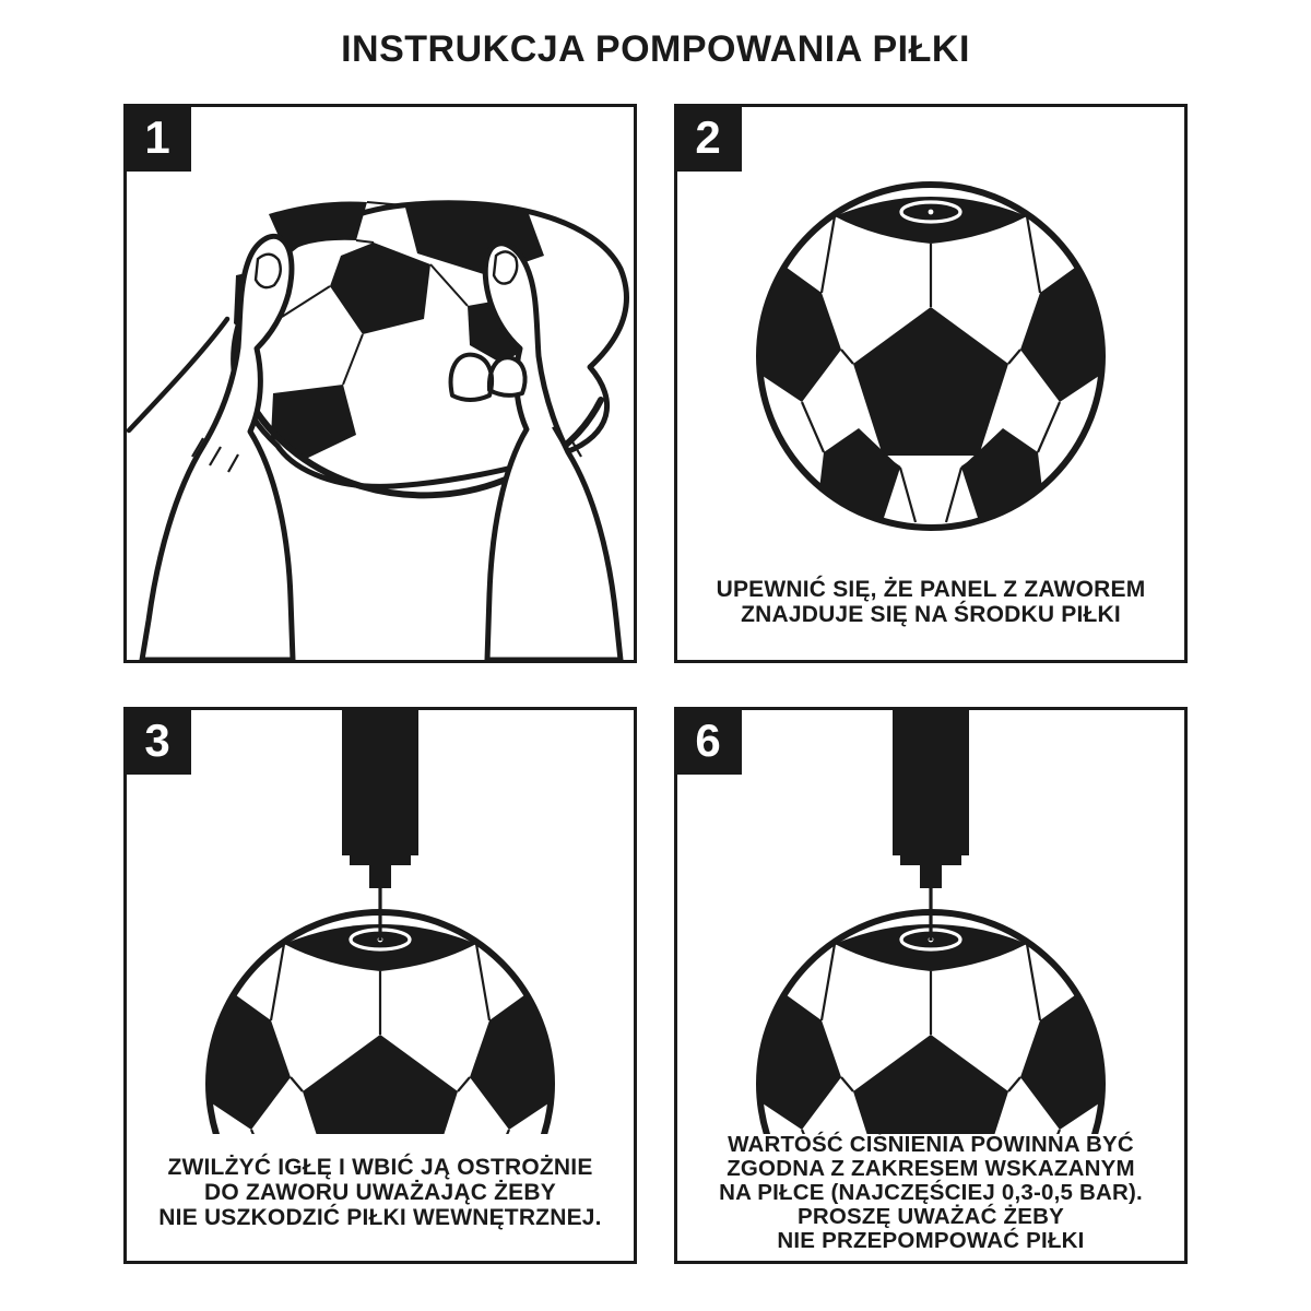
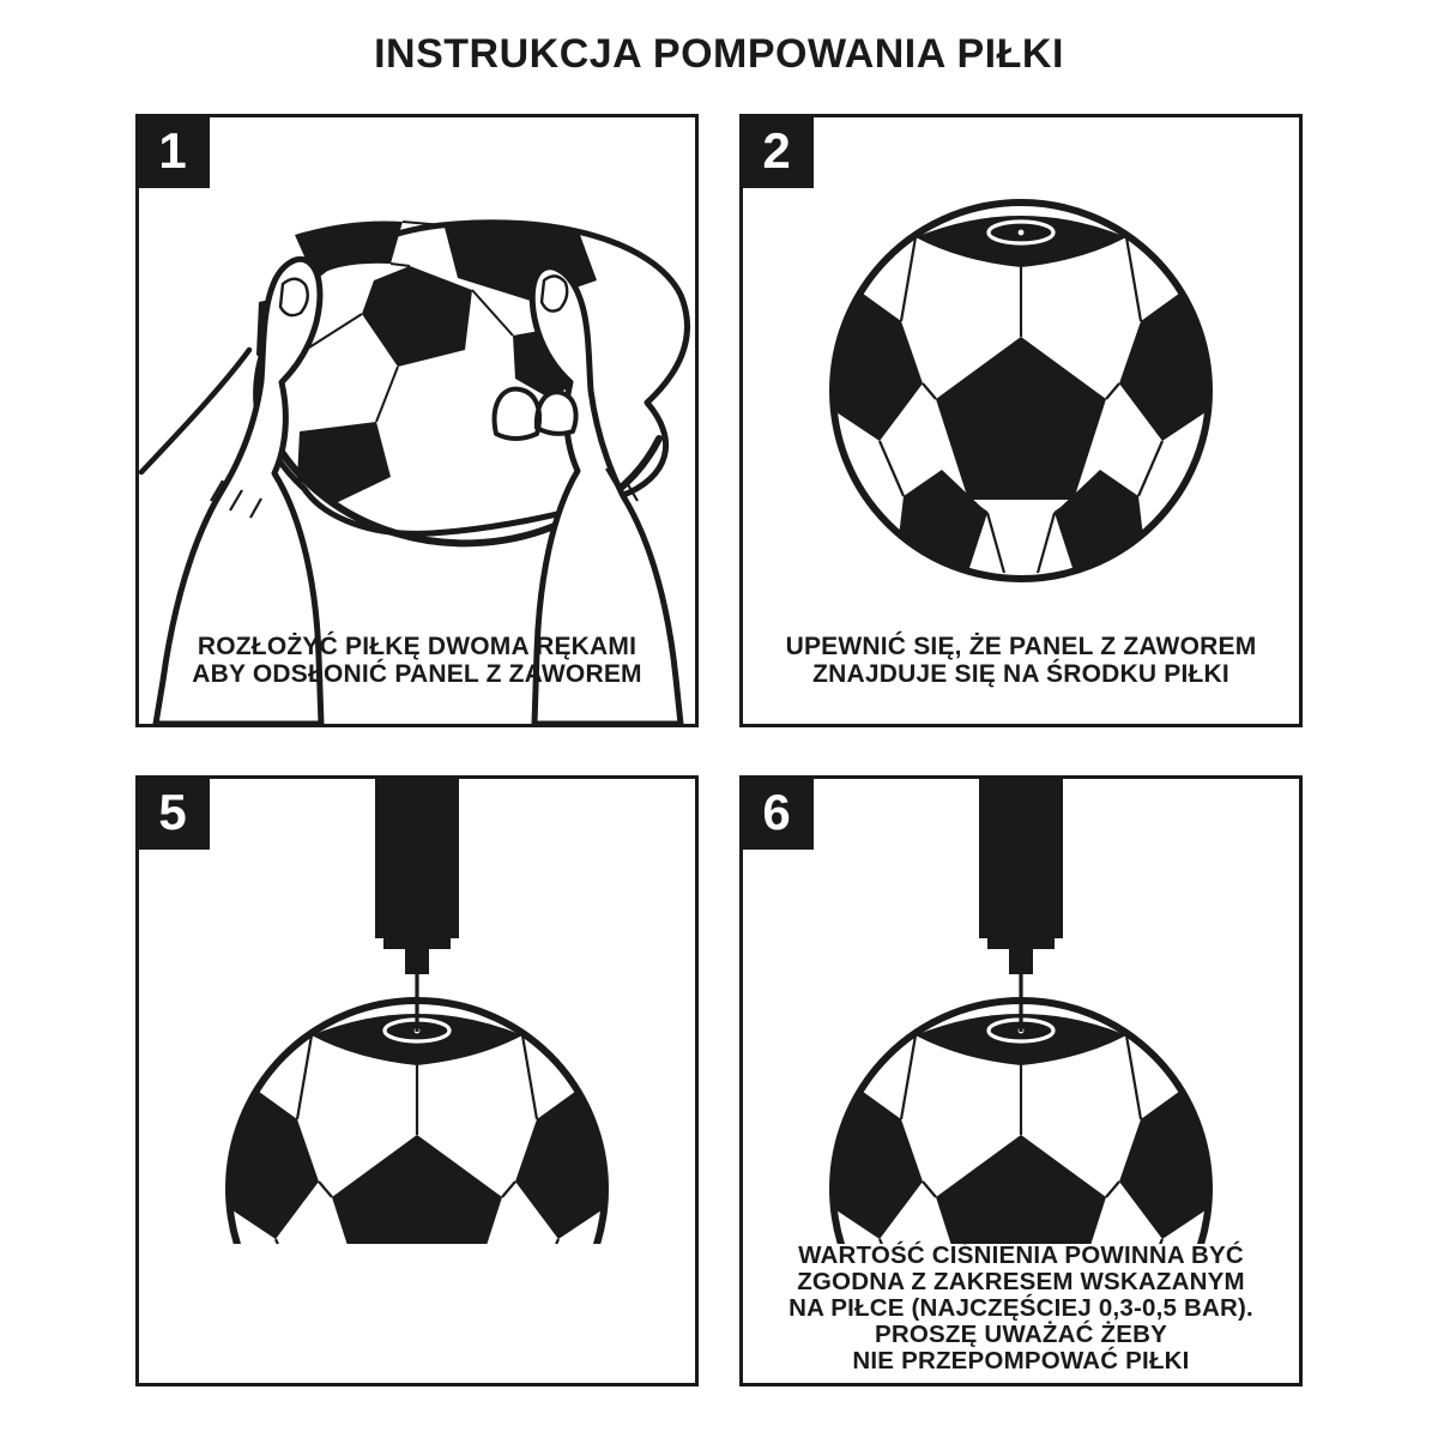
  INSTRUKCJA POMPOWANIA PIŁKI
  1
+ ROZŁOŻYĆ PIŁKĘ DWOMA RĘKAMI
+ ABY ODSŁONIĆ PANEL Z ZAWOREM
  2
  UPEWNIĆ SIĘ, ŻE PANEL Z ZAWOREM
  ZNAJDUJE SIĘ NA ŚRODKU PIŁKI
- 3
+ 5
- ZWILŻYĆ IGŁĘ I WBIĆ JĄ OSTROŻNIE
- DO ZAWORU UWAŻAJĄC ŻEBY
- NIE USZKODZIĆ PIŁKI WEWNĘTRZNEJ.
  6
  WARTOŚĆ CIŚNIENIA POWINNA BYĆ
  ZGODNA Z ZAKRESEM WSKAZANYM
  NA PIŁCE (NAJCZĘŚCIEJ 0,3-0,5 BAR).
  PROSZĘ UWAŻAĆ ŻEBY
  NIE PRZEPOMPOWAĆ PIŁKI
